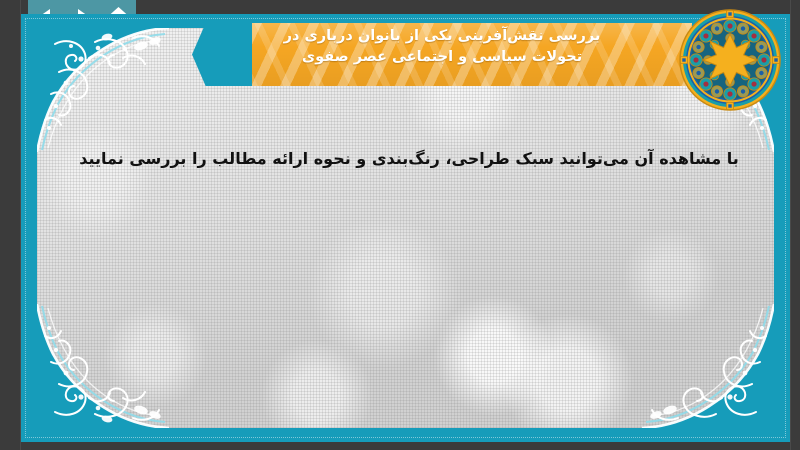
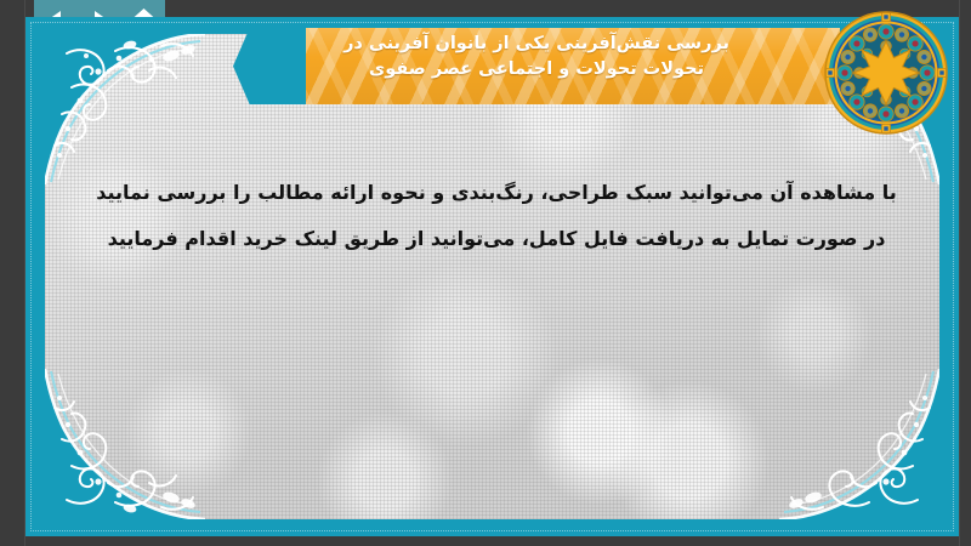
  با مشاهده آن می‌توانید سبک طراحی، رنگبندی و نحوه ارائه مطالب را بررسی نمایید
+ در صورت تمایل به دریافت فایل کامل، می‌توانید از طریق لینک خرید اقدام فرمایید
- بررسی نقش‌آفرینی یکی از بانوان درباری در
+ بررسی نقش‌آفرینی یکی از بانوان آفرینی در
- تحولات سیاسی و اجتماعی عصر صفوی
+ تحولات تحولات و اجتماعی عصر صفوی
